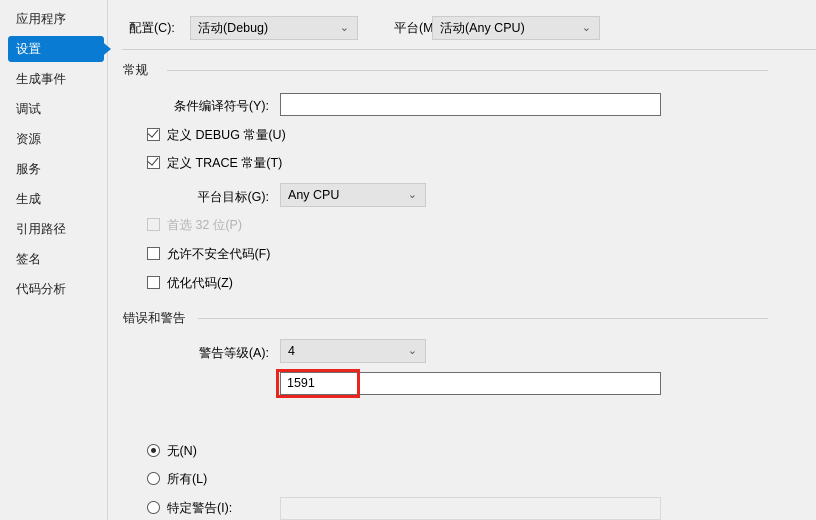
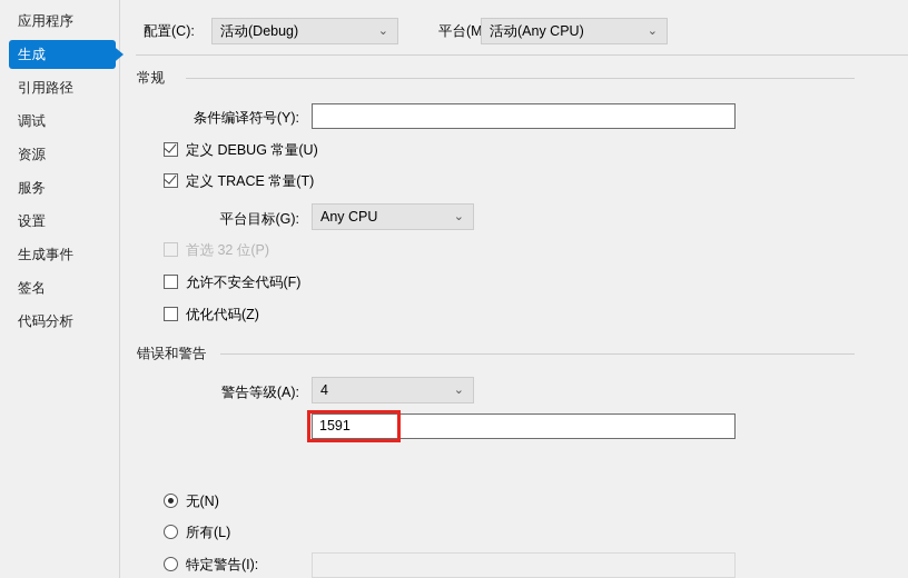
  应用程序
- 设置
+ 生成
- 生成事件
+ 引用路径
  调试
  资源
  服务
- 生成
+ 设置
- 引用路径
+ 生成事件
  签名
  代码分析
  配置(C):
  活动(Debug)
  ⌄
  活动(Any CPU)
  ⌄
  常规
  条件编译符号(Y):
  定义 DEBUG 常量(U)
  定义 TRACE 常量(T)
  平台目标(G):
  Any CPU
  ⌄
  首选 32 位(P)
  允许不安全代码(F)
  优化代码(Z)
  错误和警告
  警告等级(A):
  4
  ⌄
  1591
  无(N)
  所有(L)
  特定警告(I):
